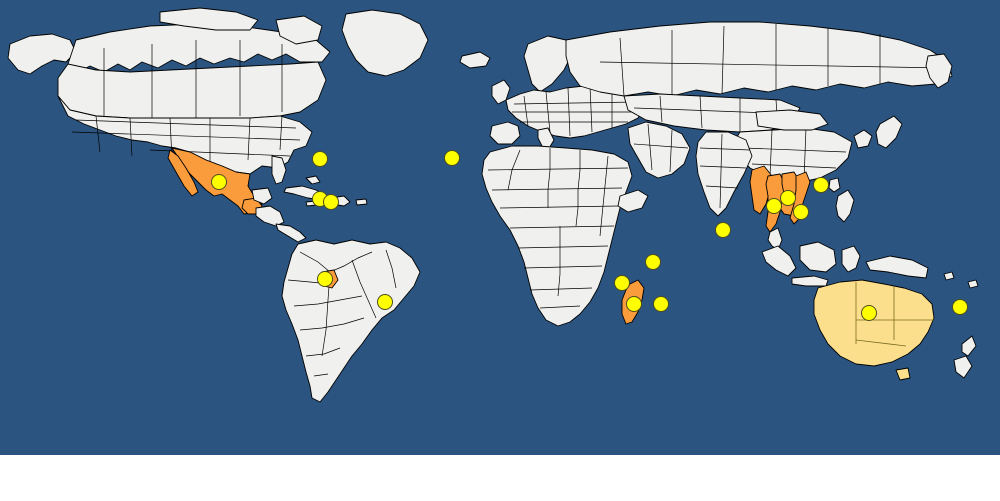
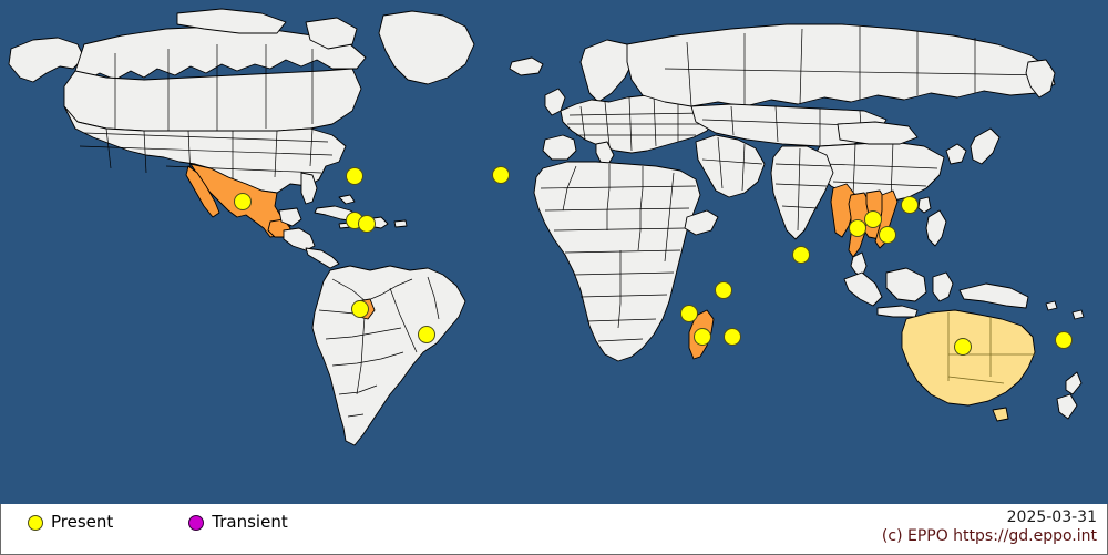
+ Present
+ Transient
+ 2025-03-31
+ (c) EPPO https://gd.eppo.int
